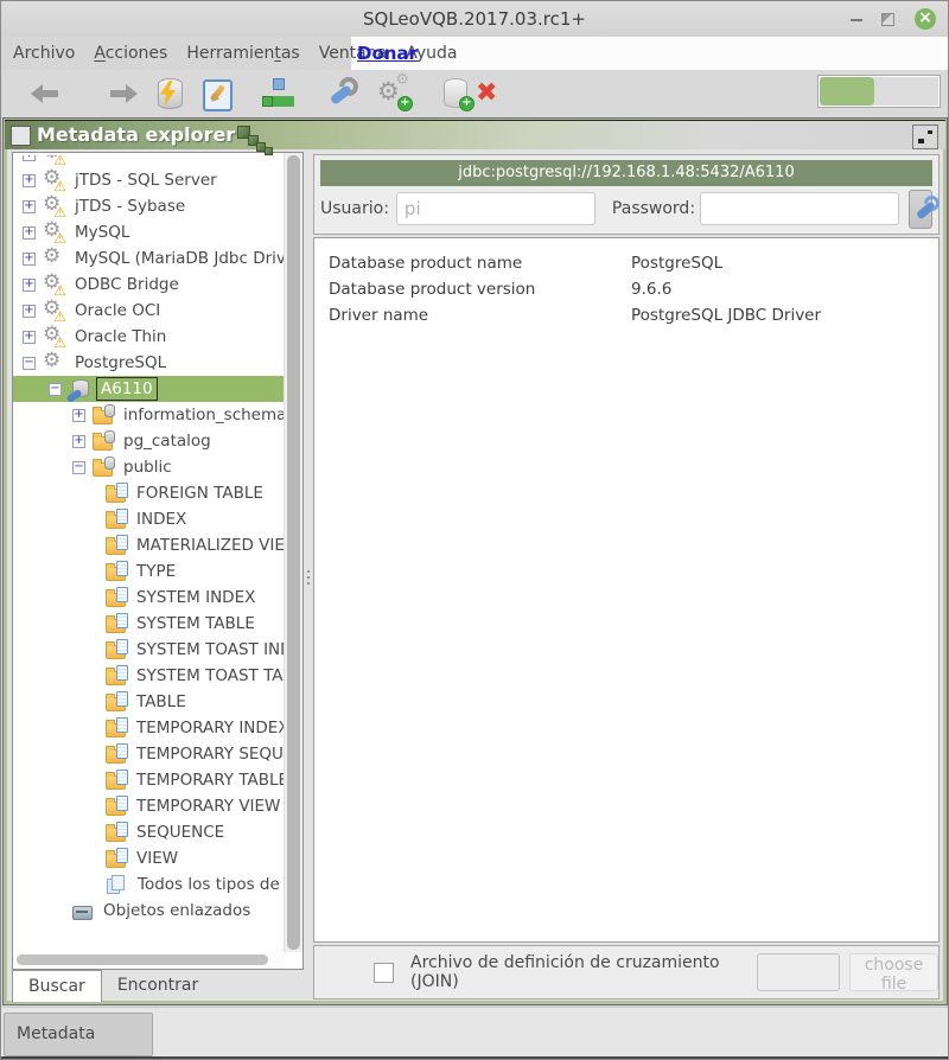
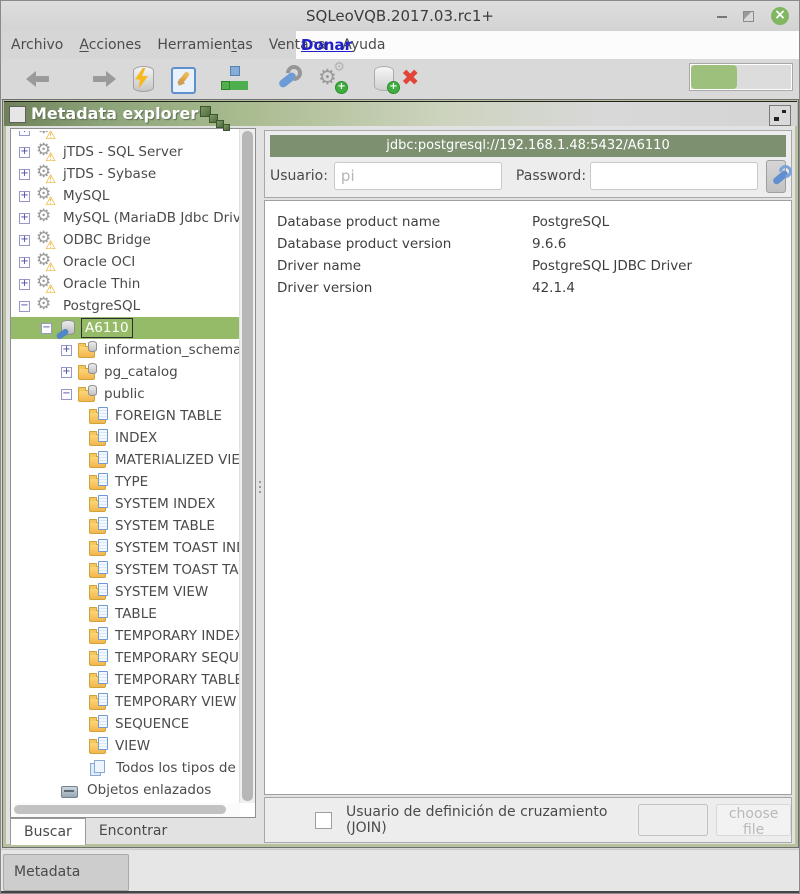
  SQLeoVQB.2017.03.rc1+
  Archivo
  Acciones
  Herramientas
  Ventana
  Ayuda
  Donar
  Metadata explorer
  jTDS - SQL Server
  jTDS - Sybase
  MySQL
  MySQL (MariaDB Jdbc Driv
  ODBC Bridge
  Oracle OCI
  Oracle Thin
  PostgreSQL
  A6110
  information_schema
  pg_catalog
  public
  FOREIGN TABLE
  INDEX
  MATERIALIZED VIE
  TYPE
  SYSTEM INDEX
  SYSTEM TABLE
  SYSTEM TOAST IN
  SYSTEM TOAST TA
+ SYSTEM VIEW
  TABLE
  TEMPORARY INDE
  TEMPORARY SEQU
  TEMPORARY TABL
  TEMPORARY VIEW
  SEQUENCE
  VIEW
  Objetos enlazados
  Buscar
  Encontrar
  jdbc:postgresql://192.168.1.48:5432/A6110
  Usuario:
  pi
  Password:
  Database product name
  PostgreSQL
  Database product version
  9.6.6
  Driver name
  PostgreSQL JDBC Driver
+ Driver version
+ 42.1.4
- Archivo de definición de cruzamiento (JOIN)
+ Usuario de definición de cruzamiento (JOIN)
  choose file
